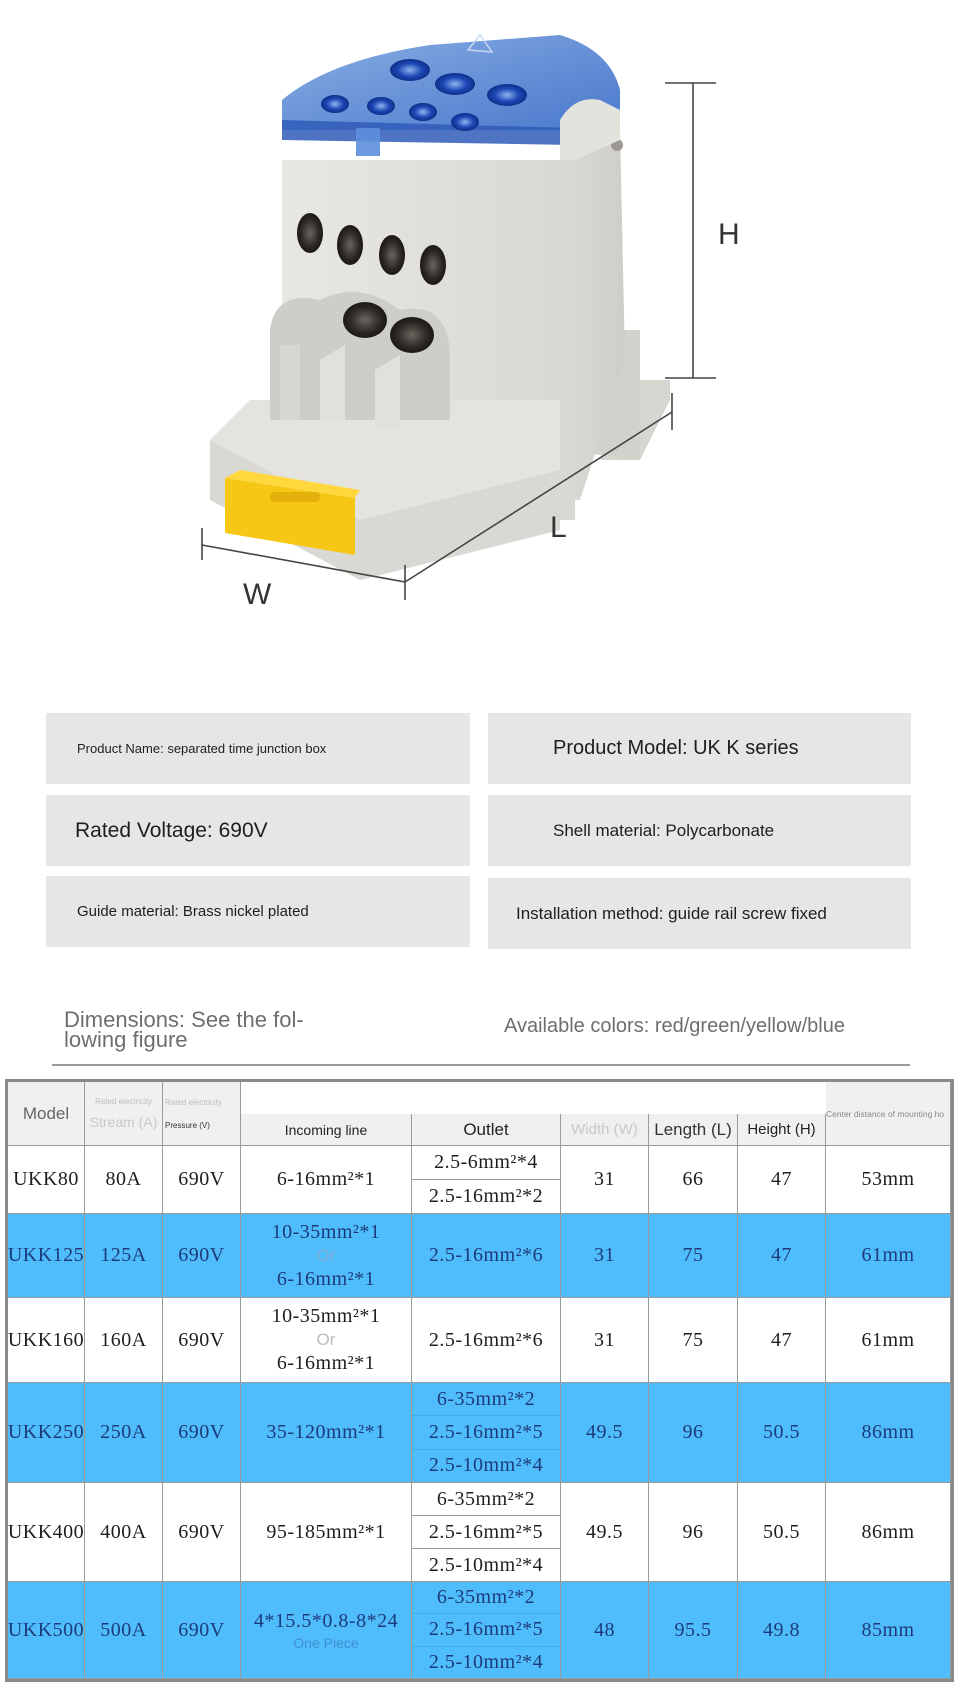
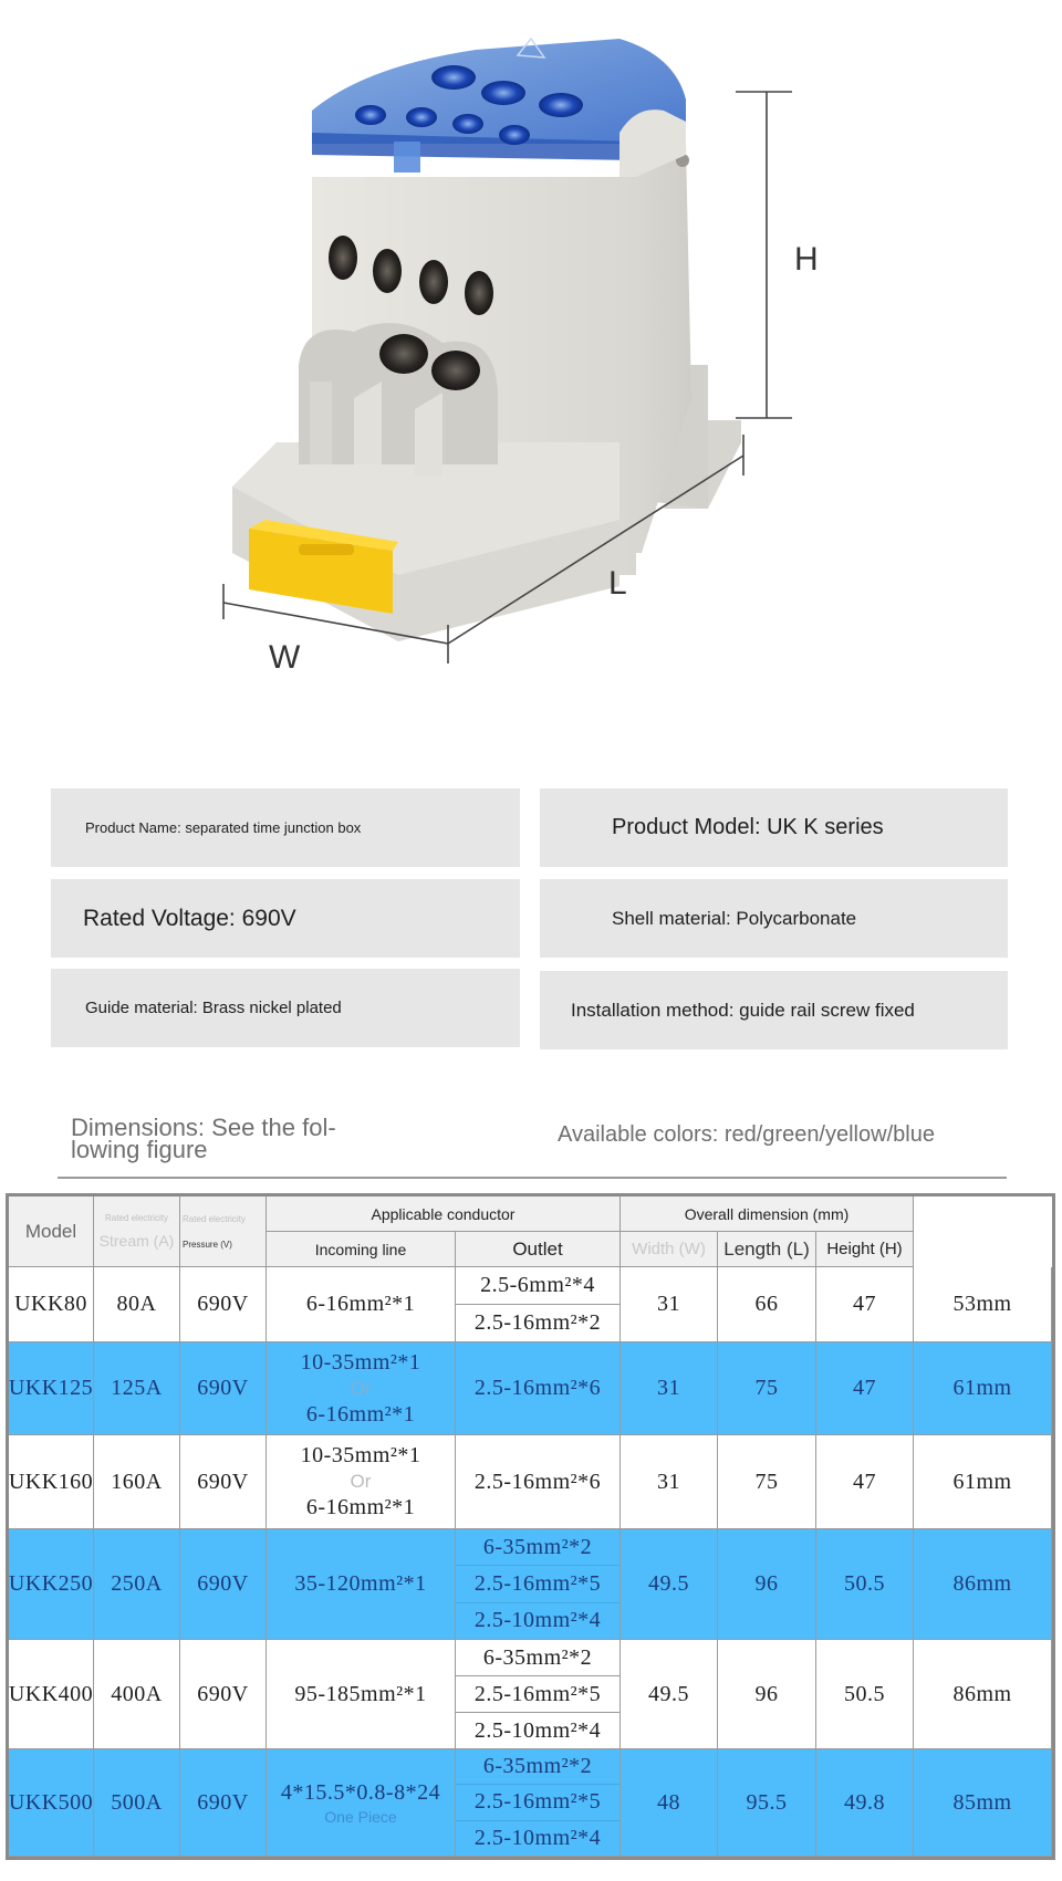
  H
  L
  W
  Product Name: separated time junction box
  Product Model: UK K series
  Rated Voltage: 690V
  Shell material: Polycarbonate
  Guide material: Brass nickel plated
  Installation method: guide rail screw fixed
  Dimensions: See the fol-
  lowing figure
  Available colors: red/green/yellow/blue
  Model
  Rated electricity
  Stream (A)
  Rated electricity
  Pressure (V)
+ Applicable conductor
  Incoming line
  Outlet
+ Overall dimension (mm)
  Width (W)
  Length (L)
  Height (H)
- Center distance of mounting ho
  UKK80
  80A
  690V
  6-16mm²*1
  2.5-6mm²*4
  2.5-16mm²*2
  31
  66
  47
  53mm
  UKK125
  125A
  690V
  10-35mm²*1
  Or
  6-16mm²*1
  2.5-16mm²*6
  31
  75
  47
  61mm
  UKK160
  160A
  690V
  10-35mm²*1
  Or
  6-16mm²*1
  2.5-16mm²*6
  31
  75
  47
  61mm
  UKK250
  250A
  690V
  35-120mm²*1
  6-35mm²*2
  2.5-16mm²*5
  2.5-10mm²*4
  49.5
  96
  50.5
  86mm
  UKK400
  400A
  690V
  95-185mm²*1
  6-35mm²*2
  2.5-16mm²*5
  2.5-10mm²*4
  49.5
  96
  50.5
  86mm
  UKK500
  500A
  690V
  4*15.5*0.8-8*24
  One Piece
  6-35mm²*2
  2.5-16mm²*5
  2.5-10mm²*4
  48
  95.5
  49.8
  85mm
